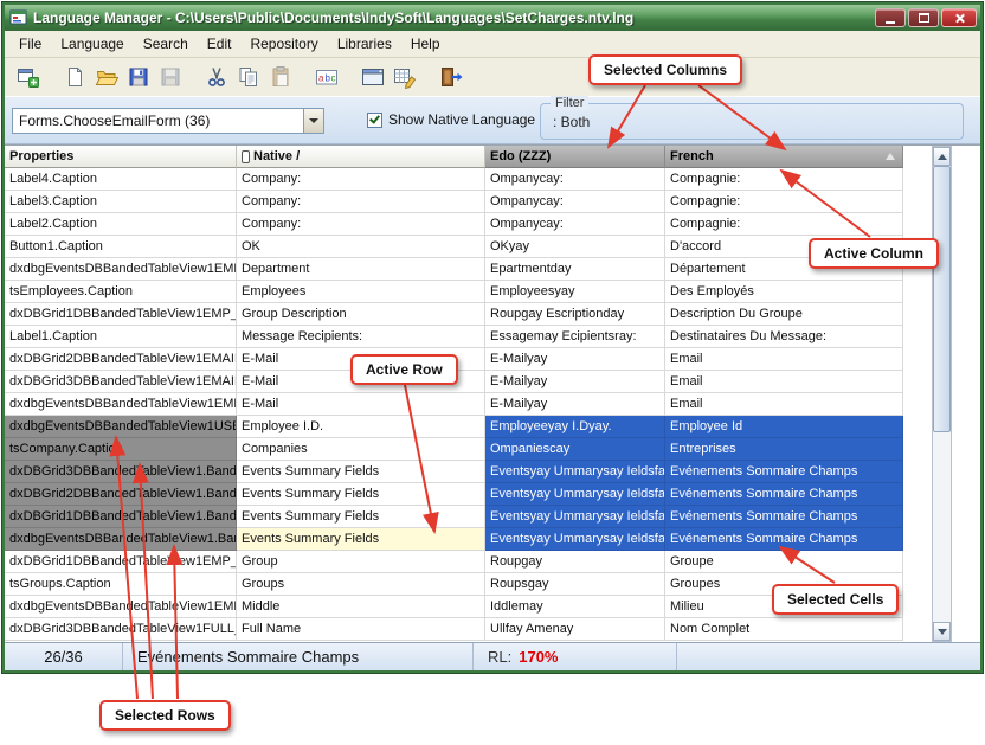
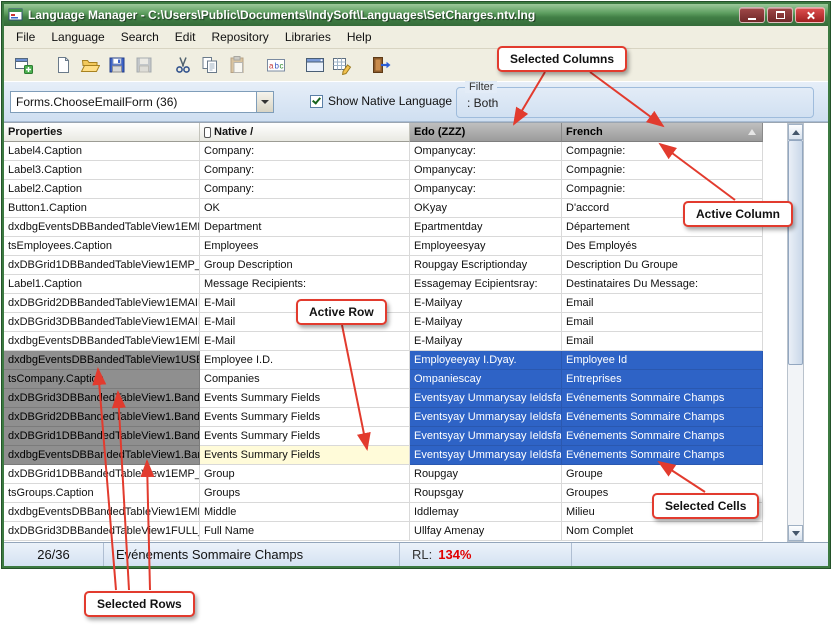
  Language Manager - C:\Users\Public\Documents\IndySoft\Languages\SetCharges.ntv.lng
  File
  Language
  Search
  Edit
  Repository
  Libraries
  Help
  a
  b
  c
  Forms.ChooseEmailForm (36)
  Show Native Language
  Filter
  : Both
  Properties
  Native /
  Edo (ZZZ)
  French
  Label4.Caption
  Company:
  Ompanycay:
  Compagnie:
  Label3.Caption
  Company:
  Ompanycay:
  Compagnie:
  Label2.Caption
  Company:
  Ompanycay:
  Compagnie:
  Button1.Caption
  OK
  OKyay
  D'accord
  dxdbgEventsDBBandedTableView1EM
  Department
  Epartmentday
  Département
  tsEmployees.Caption
  Employees
  Employeesyay
  Des Employés
  dxDBGrid1DBBandedTableView1EMP_
  Group Description
  Roupgay Escriptionday
  Description Du Groupe
  Label1.Caption
  Message Recipients:
  Essagemay Ecipientsray:
  Destinataires Du Message:
  dxDBGrid2DBBandedTableView1EMAI
  E-Mail
  E-Mailyay
  Email
  dxDBGrid3DBBandedTableView1EMAI
  E-Mail
  E-Mailyay
  Email
  dxdbgEventsDBBandedTableView1EM
  E-Mail
  E-Mailyay
  Email
  dxdbgEventsDBBandedTableView1US
  Employee I.D.
  Employeeyay I.Dyay.
  Employee Id
  tsCompany.Caption
  Companies
  Ompaniescay
  Entreprises
  dxDBGrid3DBBanedableView1.Band
  Events Summary Fields
  Eventsyay Ummarysay Ieldsfa
  Evénements Sommaire Champs
  dxDBGrid2DBBandedTableView1.Band
  Events Summary Fields
  Eventsyay Ummarysay Ieldsfa
  Evénements Sommaire Champs
  dxDBGrid1DBBandedTableView1.Band
  Events Summary Fields
  Eventsyay Ummarysay Ieldsfa
  Evénements Sommaire Champs
  dxdbgEventsDBBandeTableView1.Ba
  Events Summary Fields
  Eventsyay Ummarysay Ieldsfa
  Evénements Sommaire Champs
  dxDBGrid1DBBanddTableView1EMP_
  Group
  Roupgay
  Groupe
  tsGroups.Caption
  Groups
  Roupsgay
  Groupes
  dxdbgEventsDBBanedTablView1EM
  Middle
  Iddlemay
  Milieu
  dxDBGrid3DBBandeTableView1FULL
  Full Name
  Ullfay Amenay
  Nom Complet
  26/36
  Eénments Sommaire Champs
  RL:
- 170%
+ 134%
  Selected Columns
  Active Column
  Active Row
  Selected Cells
  Selected Rows
